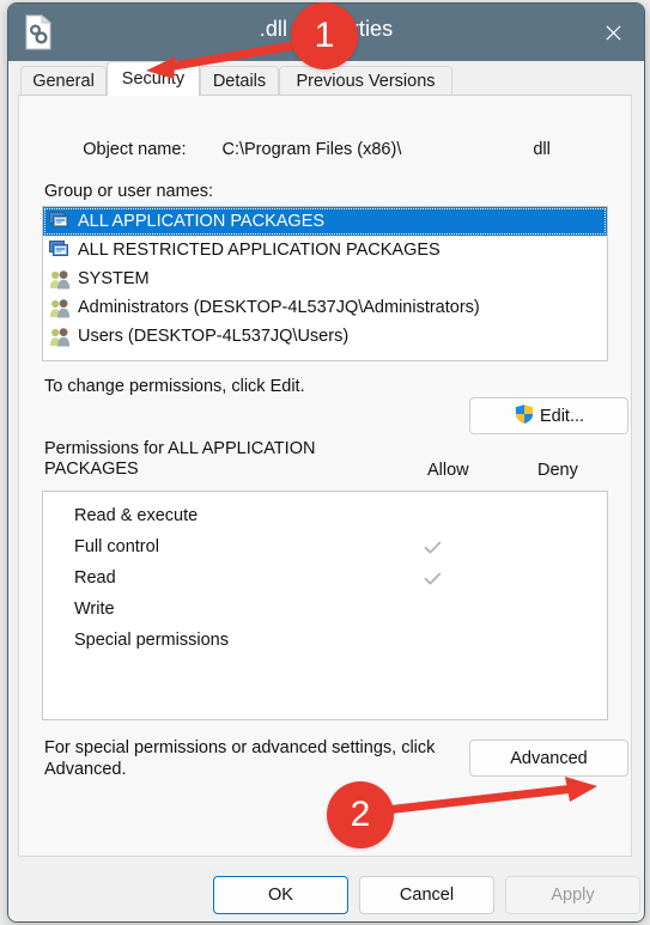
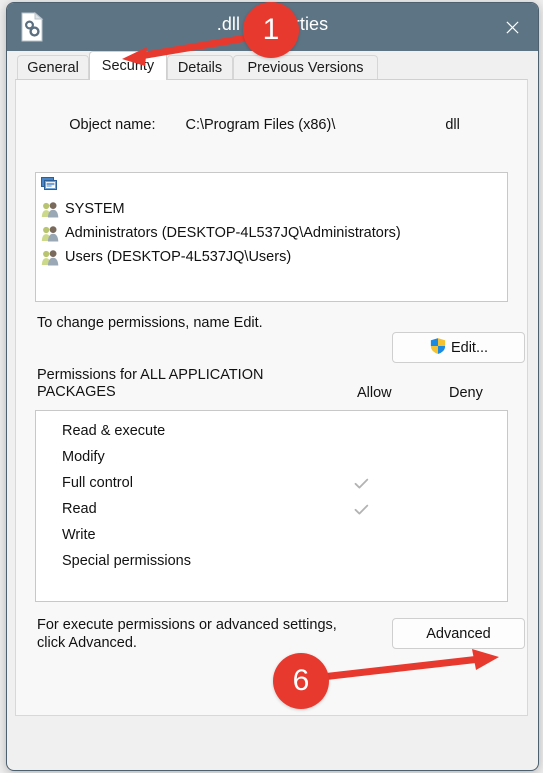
  General
  Security
  Details
  Previous Versions
  Object name: C:\Program Files (x86)\ dll
- Group or user names:
- ALL APPLICATION PACKAGES
- ALL RESTRICTED APPLICATION PACKAGES
  SYSTEM
  Administrators (DESKTOP-4L537JQ\Administrators)
  Users (DESKTOP-4L537JQ\Users)
- To change permissions, click Edit.
+ To change permissions, name Edit.
  Edit...
  Permissions for ALL APPLICATION PACKAGES
  Allow
  Deny
  Read & execute
+ Modify
  Full control
  Read
  Write
  Special permissions
- For special permissions or advanced settings, click Advanced.
+ For execute permissions or advanced settings, click Advanced.
  Advanced
- OK
- Cancel
- Apply
  1
- 2
+ 6
